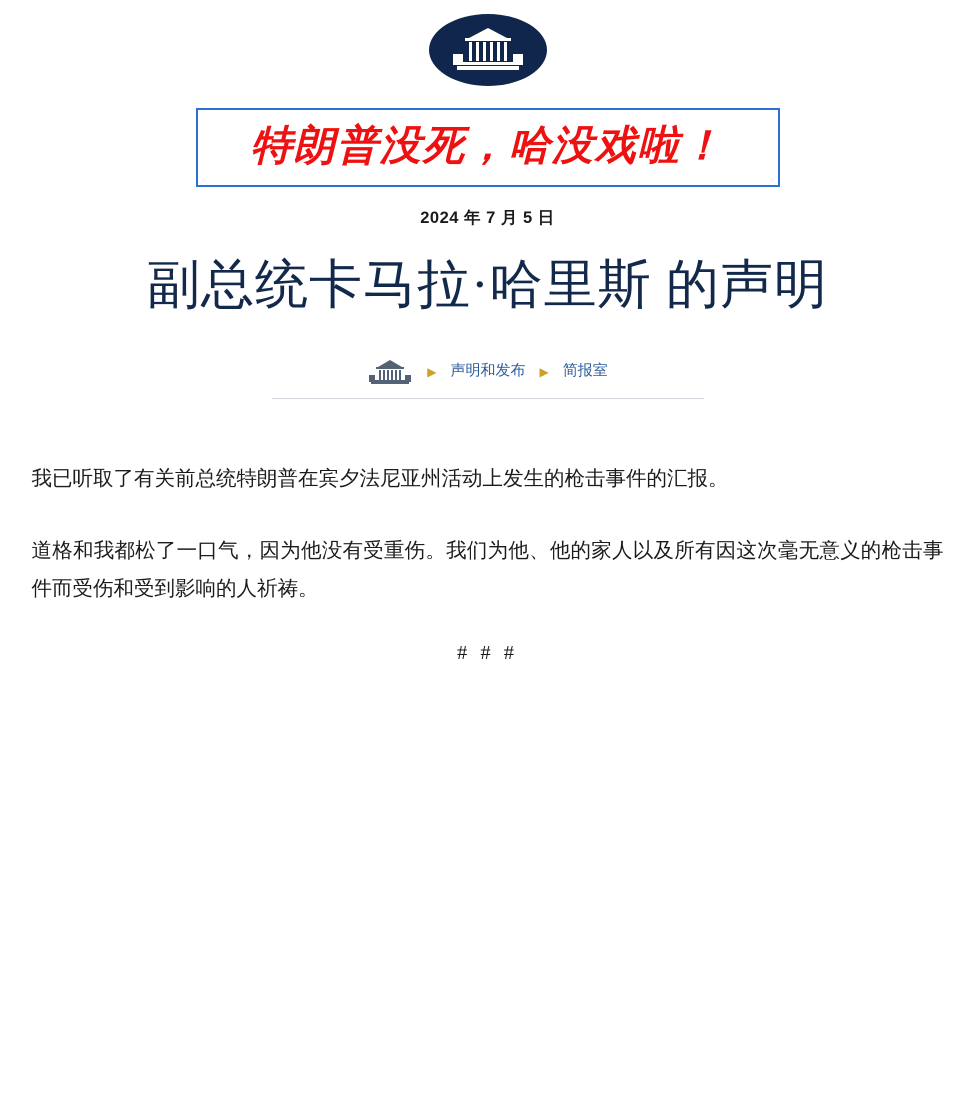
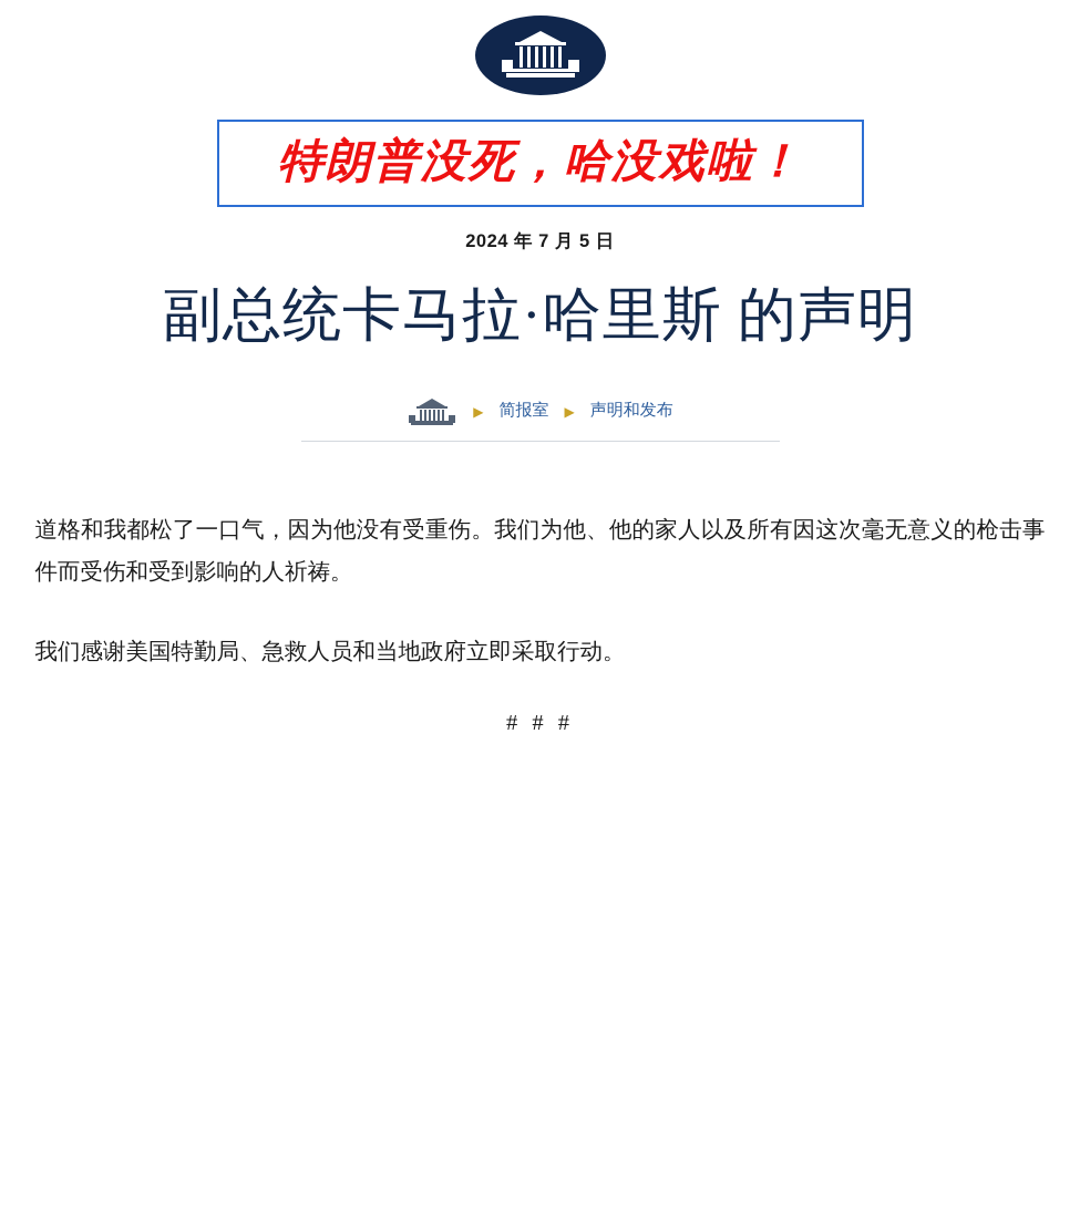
  特朗普没死，哈没戏啦！
  2024 年 7 月 5 日
  副总统卡马拉·哈里斯 的声明
  ▶
- 声明和发布
+ 简报室
  ▶
- 简报室
+ 声明和发布
- 我已听取了有关前总统特朗普在宾夕法尼亚州活动上发生的枪击事件的汇报。
  道格和我都松了一口气，因为他没有受重伤。我们为他、他的家人以及所有因这次毫无意义的枪击事件而受伤和受到影响的人祈祷。
+ 我们感谢美国特勤局、急救人员和当地政府立即采取行动。
  # # #
